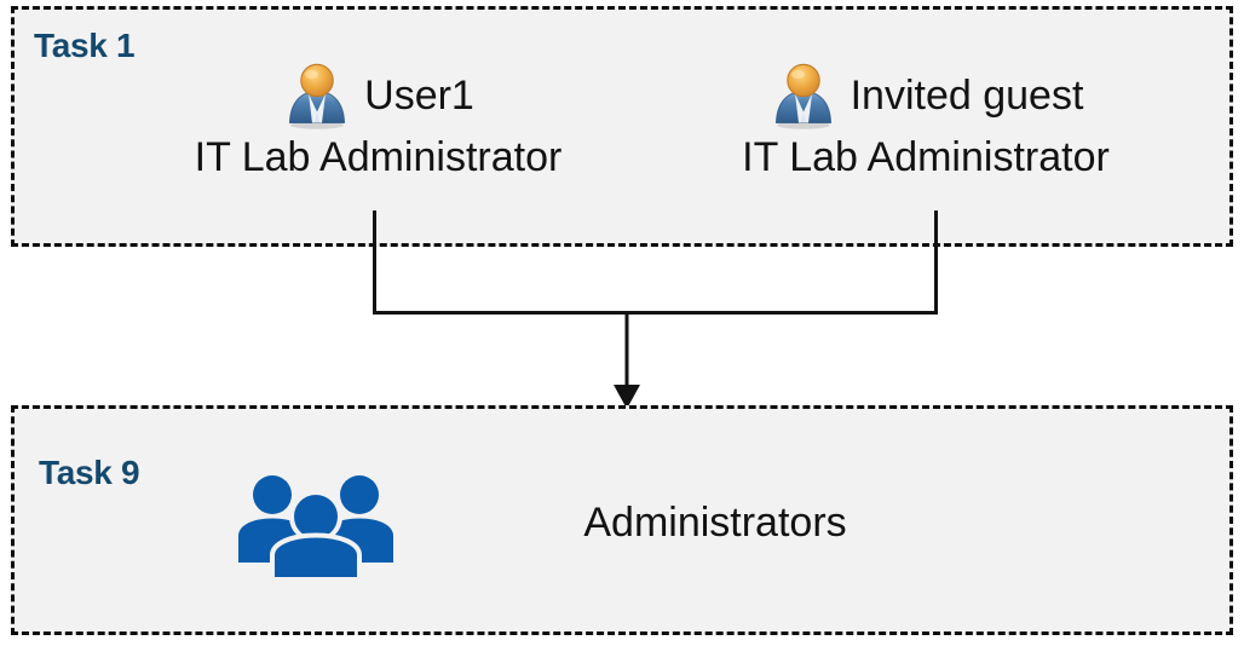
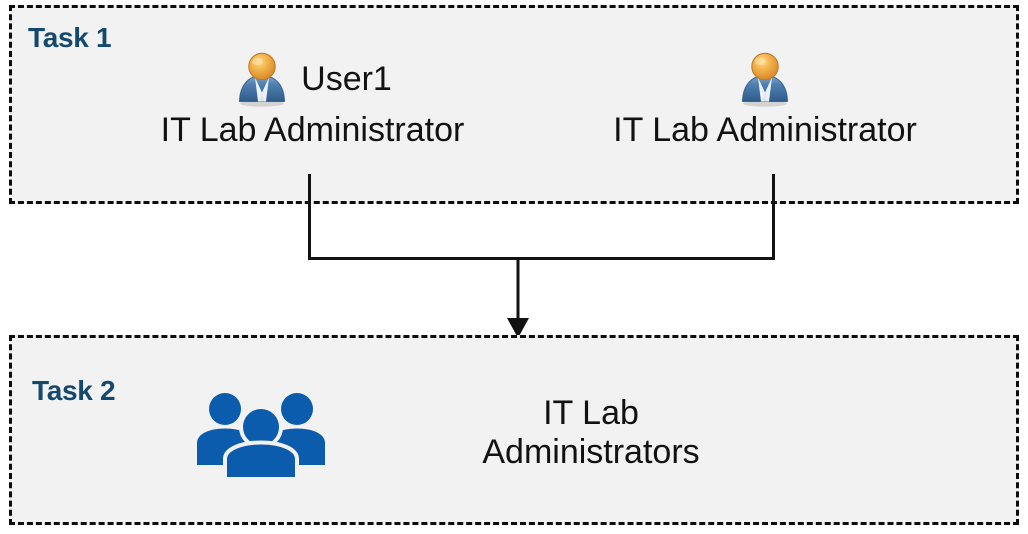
  Task 1
  User1
  IT Lab Administrator
- Invited guest
  IT Lab Administrator
- Task 9
+ Task 2
+ IT Lab
  Administrators
